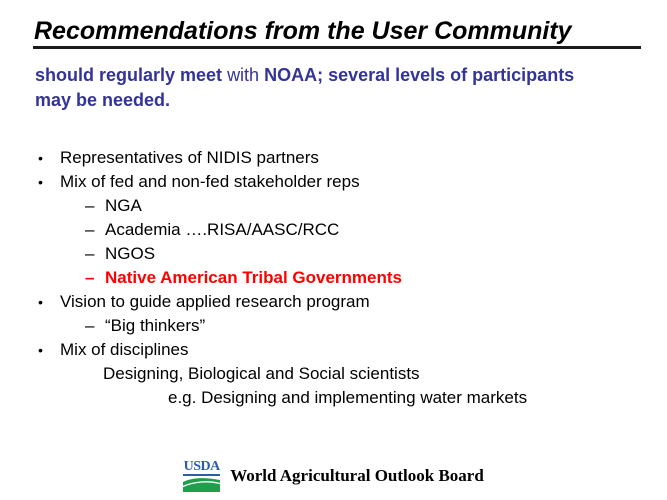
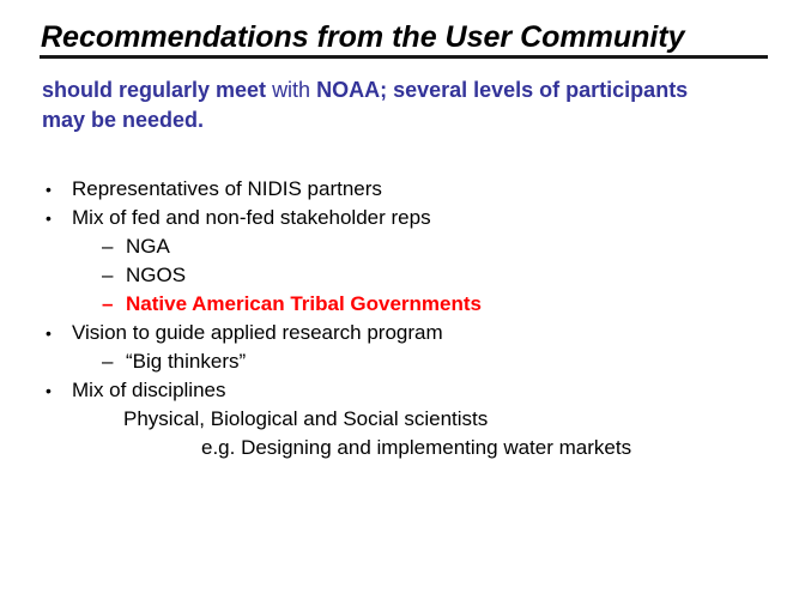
  Recommendations from the User Community
  should regularly meet with NOAA; several levels of participants
  may be needed.
  • Representatives of NIDIS partners
  • Mix of fed and non-fed stakeholder reps
  – NGA
- – Academia ….RISA/AASC/RCC
  – NGOS
  – Native American Tribal Governments
  • Vision to guide applied research program
  – “Big thinkers”
  • Mix of disciplines
- Designing, Biological and Social scientists
+ Physical, Biological and Social scientists
  e.g. Designing and implementing water markets
- USDA
- World Agricultural Outlook Board
